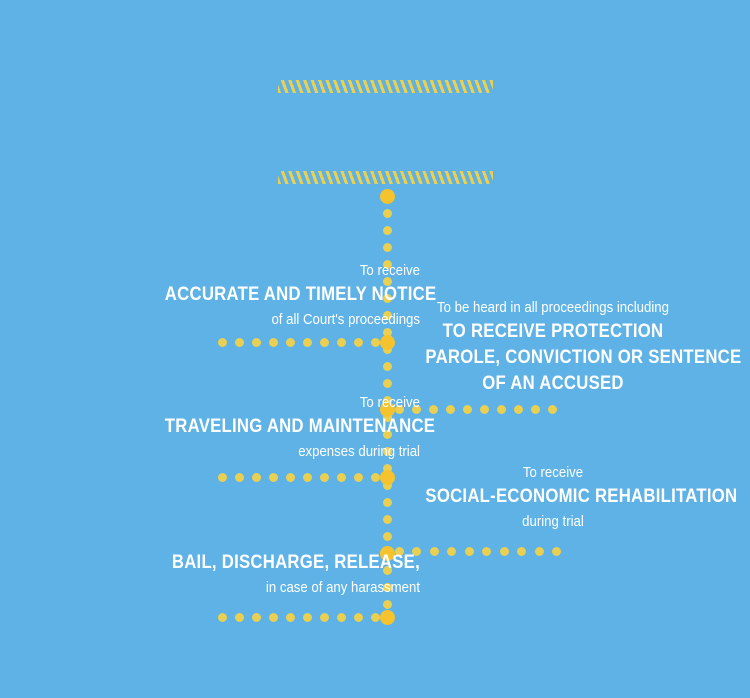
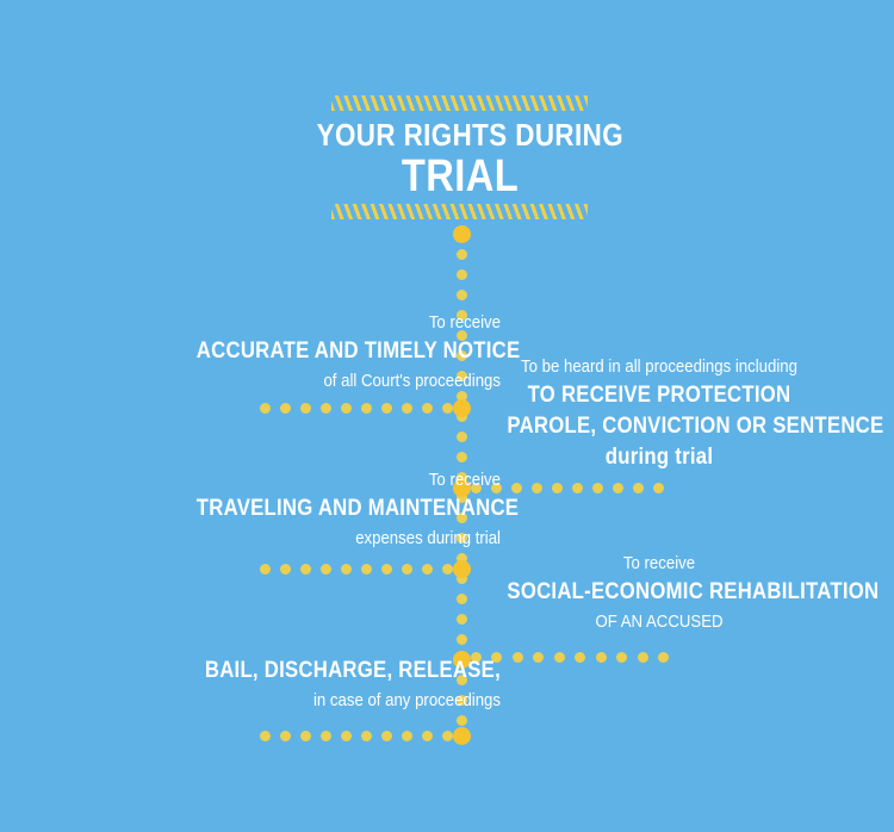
+ YOUR RIGHTS DURING
+ TRIAL
  To receive
  ACCURATE AND TIMELY NOTICE
  of all Court's proceedings
  To be heard in all proceedings including
  TO RECEIVE PROTECTION
  PAROLE, CONVICTION OR SENTENCE
- OF AN ACCUSED
+ during trial
  To receive
  TRAVELING AND MAINTENANCE
  expenses during trial
  To receive
  SOCIAL-ECONOMIC REHABILITATION
- during trial
+ OF AN ACCUSED
  BAIL, DISCHARGE, RELEASE,
- in case of any harassment
+ in case of any proceedings
